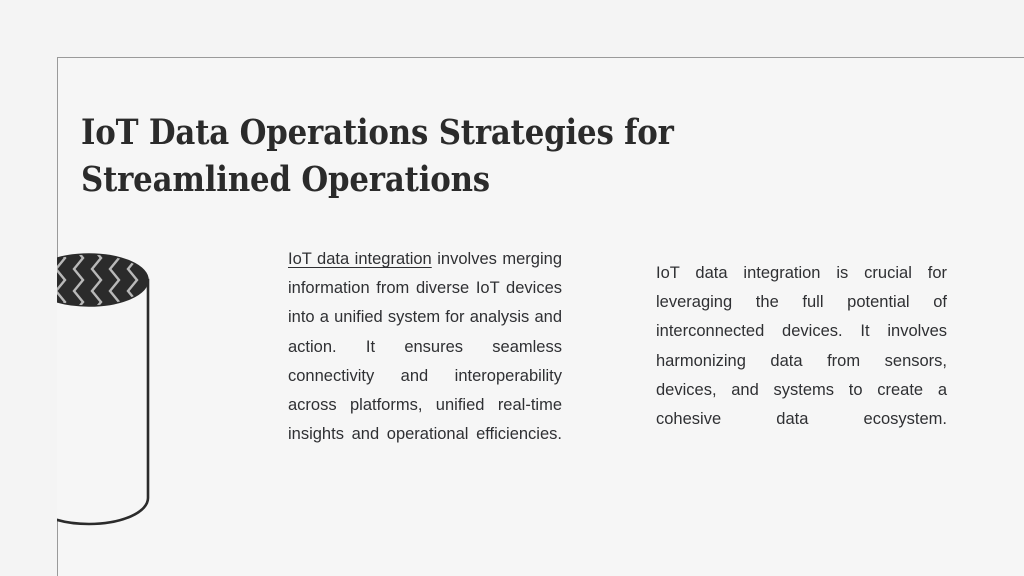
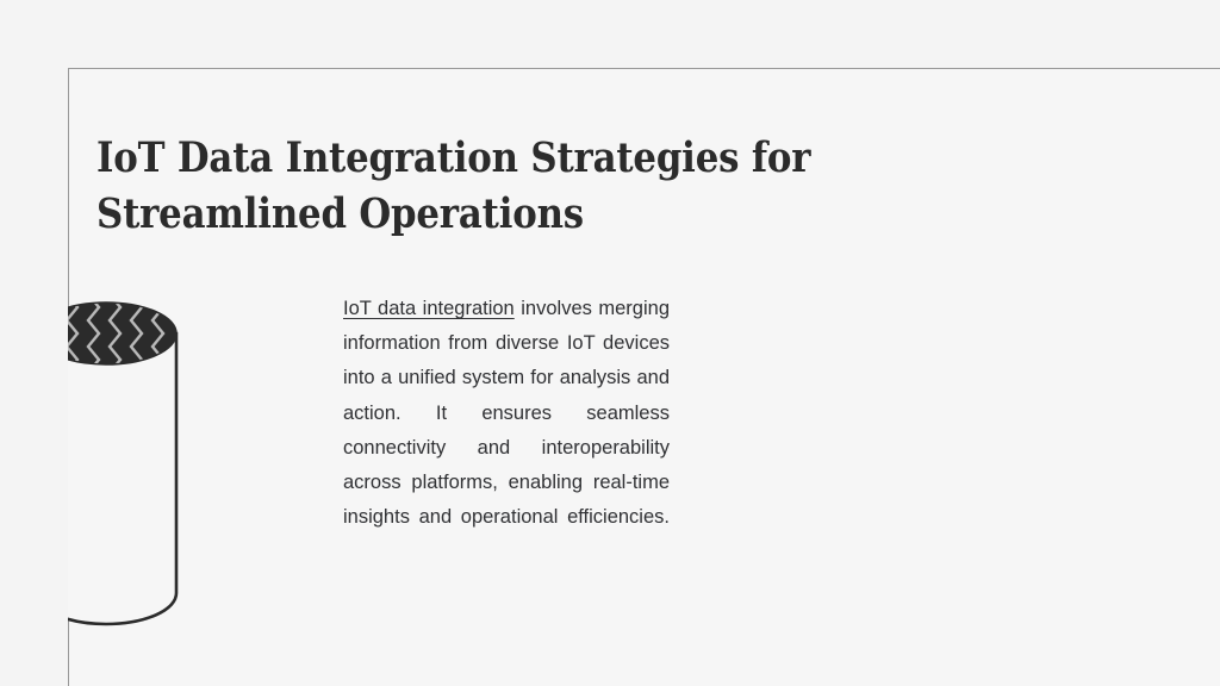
- IoT Data Operations Strategies for Streamlined Operations
+ IoT Data Integration Strategies for Streamlined Operations
- IoT data integration involves merging information from diverse IoT devices into a unified system for analysis and action. It ensures seamless connectivity and interoperability across platforms, unified real-time insights and operational efficiencies.
+ IoT data integration involves merging information from diverse IoT devices into a unified system for analysis and action. It ensures seamless connectivity and interoperability across platforms, enabling real-time insights and operational efficiencies.
- IoT data integration is crucial for leveraging the full potential of interconnected devices. It involves harmonizing data from sensors, devices, and systems to create a cohesive data ecosystem.
